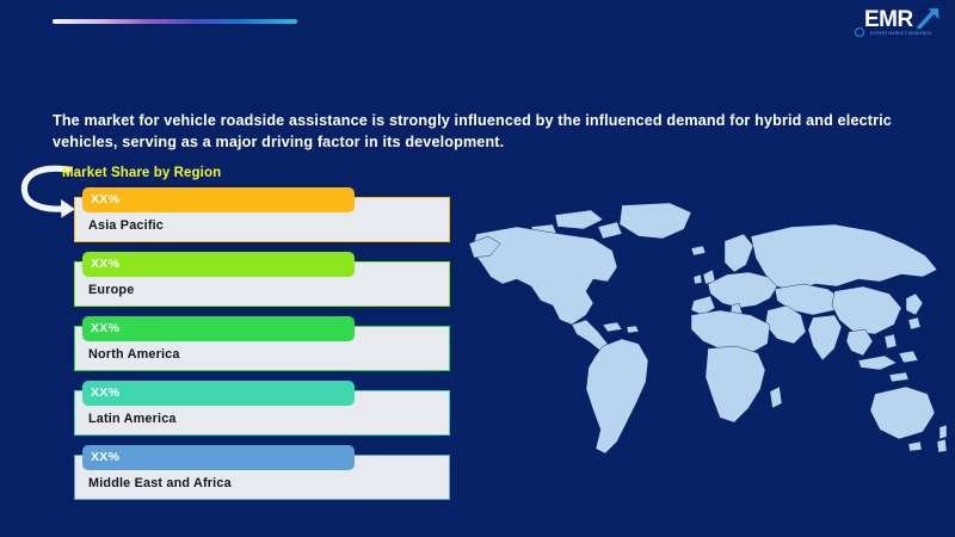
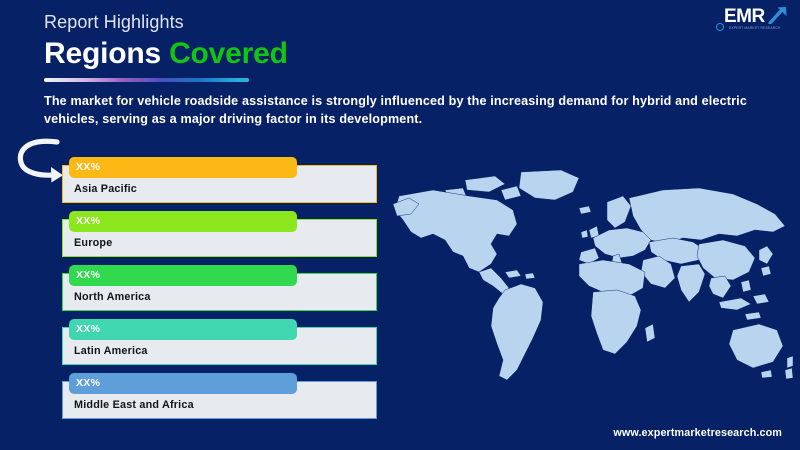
+ Report Highlights
+ Regions Covered
  EMR
- The market for vehicle roadside assistance is strongly influenced by the influenced demand for hybrid and electric vehicles, serving as a major driving factor in its development.
+ The market for vehicle roadside assistance is strongly influenced by the increasing demand for hybrid and electric vehicles, serving as a major driving factor in its development.
- Market Share by Region
  XX%
  Asia Pacific
  XX%
  Europe
  XX%
  North America
  XX%
  Latin America
  XX%
  Middle East and Africa
+ www.expertmarketresearch.com
